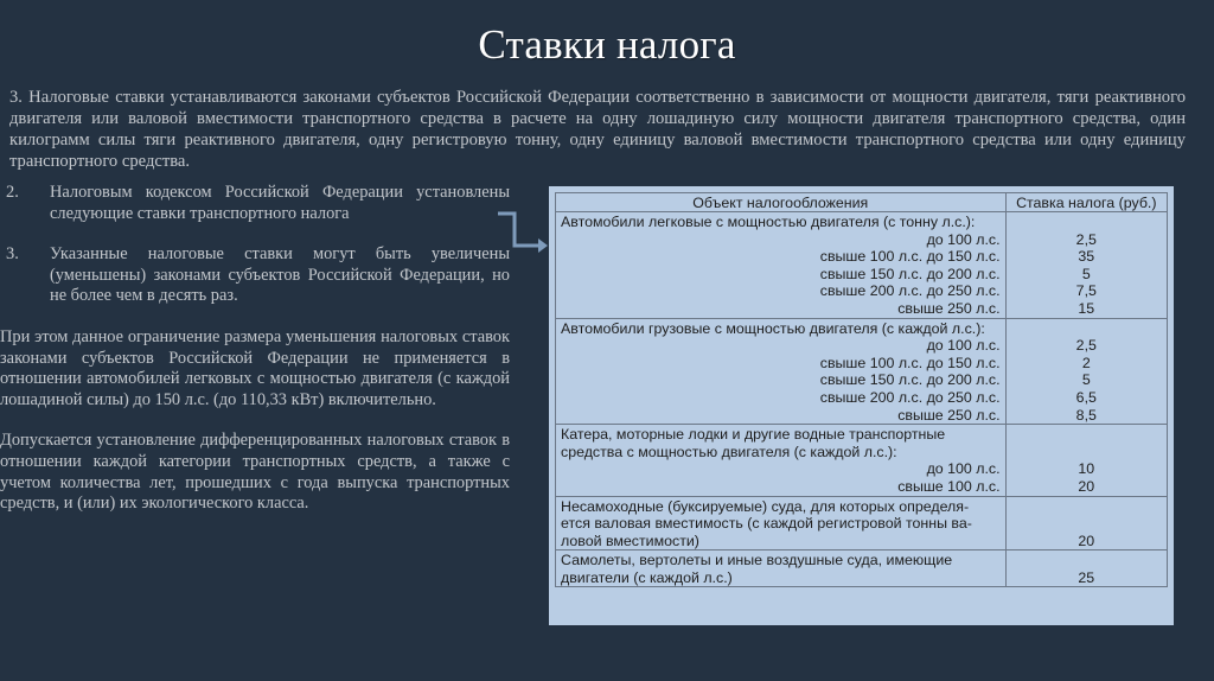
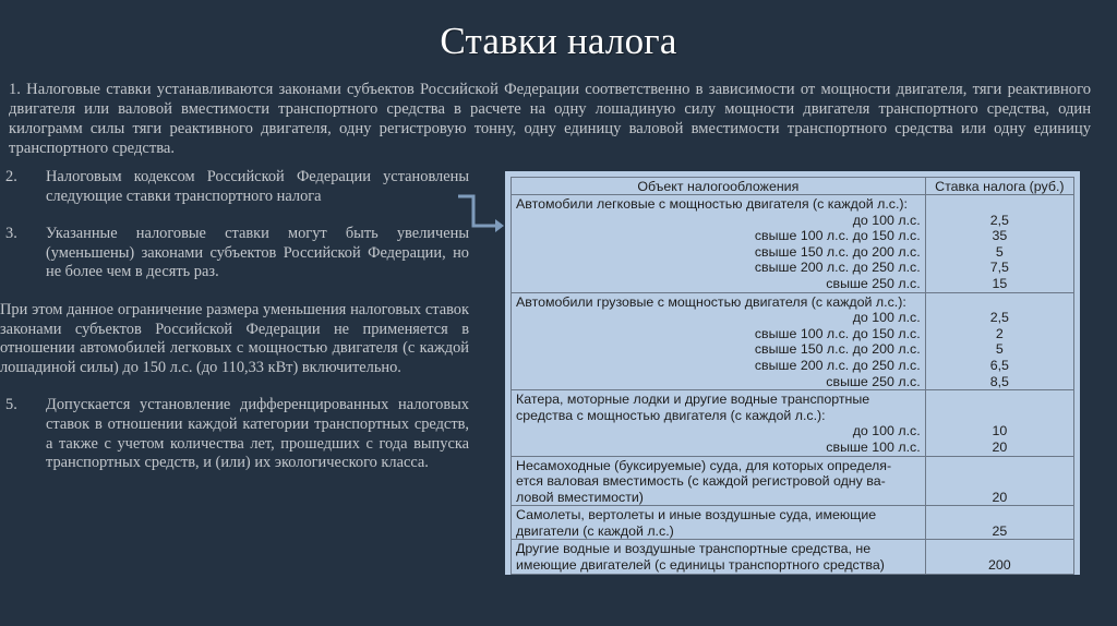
  Ставки налога
- 3. Налоговые ставки устанавливаются законами субъектов Российской Федерации соответственно в зависимости от мощности двигателя, тяги реактивного двигателя или валовой вместимости транспортного средства в расчете на одну лошадиную силу мощности двигателя транспортного средства, один килограмм силы тяги реактивного двигателя, одну регистровую тонну, одну единицу валовой вместимости транспортного средства или одну единицу транспортного средства.
+ 1. Налоговые ставки устанавливаются законами субъектов Российской Федерации соответственно в зависимости от мощности двигателя, тяги реактивного двигателя или валовой вместимости транспортного средства в расчете на одну лошадиную силу мощности двигателя транспортного средства, один килограмм силы тяги реактивного двигателя, одну регистровую тонну, одну единицу валовой вместимости транспортного средства или одну единицу транспортного средства.
  2.
  Налоговым кодексом Российской Федерации установлены следующие ставки транспортного налога
  3.
  Указанные налоговые ставки могут быть увеличены (уменьшены) законами субъектов Российской Федерации, но не более чем в десять раз.
  При этом данное ограничение размера уменьшения налоговых ставок законами субъектов Российской Федерации не применяется в отношении автомобилей легковых с мощностью двигателя (с каждой лошадиной силы) до 150 л.с. (до 110,33 кВт) включительно.
+ 5.
  Допускается установление дифференцированных налоговых ставок в отношении каждой категории транспортных средств, а также с учетом количества лет, прошедших с года выпуска транспортных средств, и (или) их экологического класса.
  Объект налогообложения	Ставка налога (руб.)
- Автомобили легковые с мощностью двигателя (с тонну л.с.): до 100 л.с. свыше 100 л.с. до 150 л.с. свыше 150 л.с. до 200 л.с. свыше 200 л.с. до 250 л.с. свыше 250 л.с.	2,5 35 5 7,5 15
+ Автомобили легковые с мощностью двигателя (с каждой л.с.): до 100 л.с. свыше 100 л.с. до 150 л.с. свыше 150 л.с. до 200 л.с. свыше 200 л.с. до 250 л.с. свыше 250 л.с.	2,5 35 5 7,5 15
  Автомобили грузовые с мощностью двигателя (с каждой л.с.): до 100 л.с. свыше 100 л.с. до 150 л.с. свыше 150 л.с. до 200 л.с. свыше 200 л.с. до 250 л.с. свыше 250 л.с.	2,5 2 5 6,5 8,5
  Катера, моторные лодки и другие водные транспортные средства с мощностью двигателя (с каждой л.с.): до 100 л.с. свыше 100 л.с.	10 20
- Несамоходные (буксируемые) суда, для которых определя- ется валовая вместимость (с каждой регистровой тонны ва- ловой вместимости)	20
+ Несамоходные (буксируемые) суда, для которых определя- ется валовая вместимость (с каждой регистровой одну ва- ловой вместимости)	20
  Самолеты, вертолеты и иные воздушные суда, имеющие двигатели (с каждой л.с.)	25
+ Другие водные и воздушные транспортные средства, не имеющие двигателей (с единицы транспортного средства)	200
